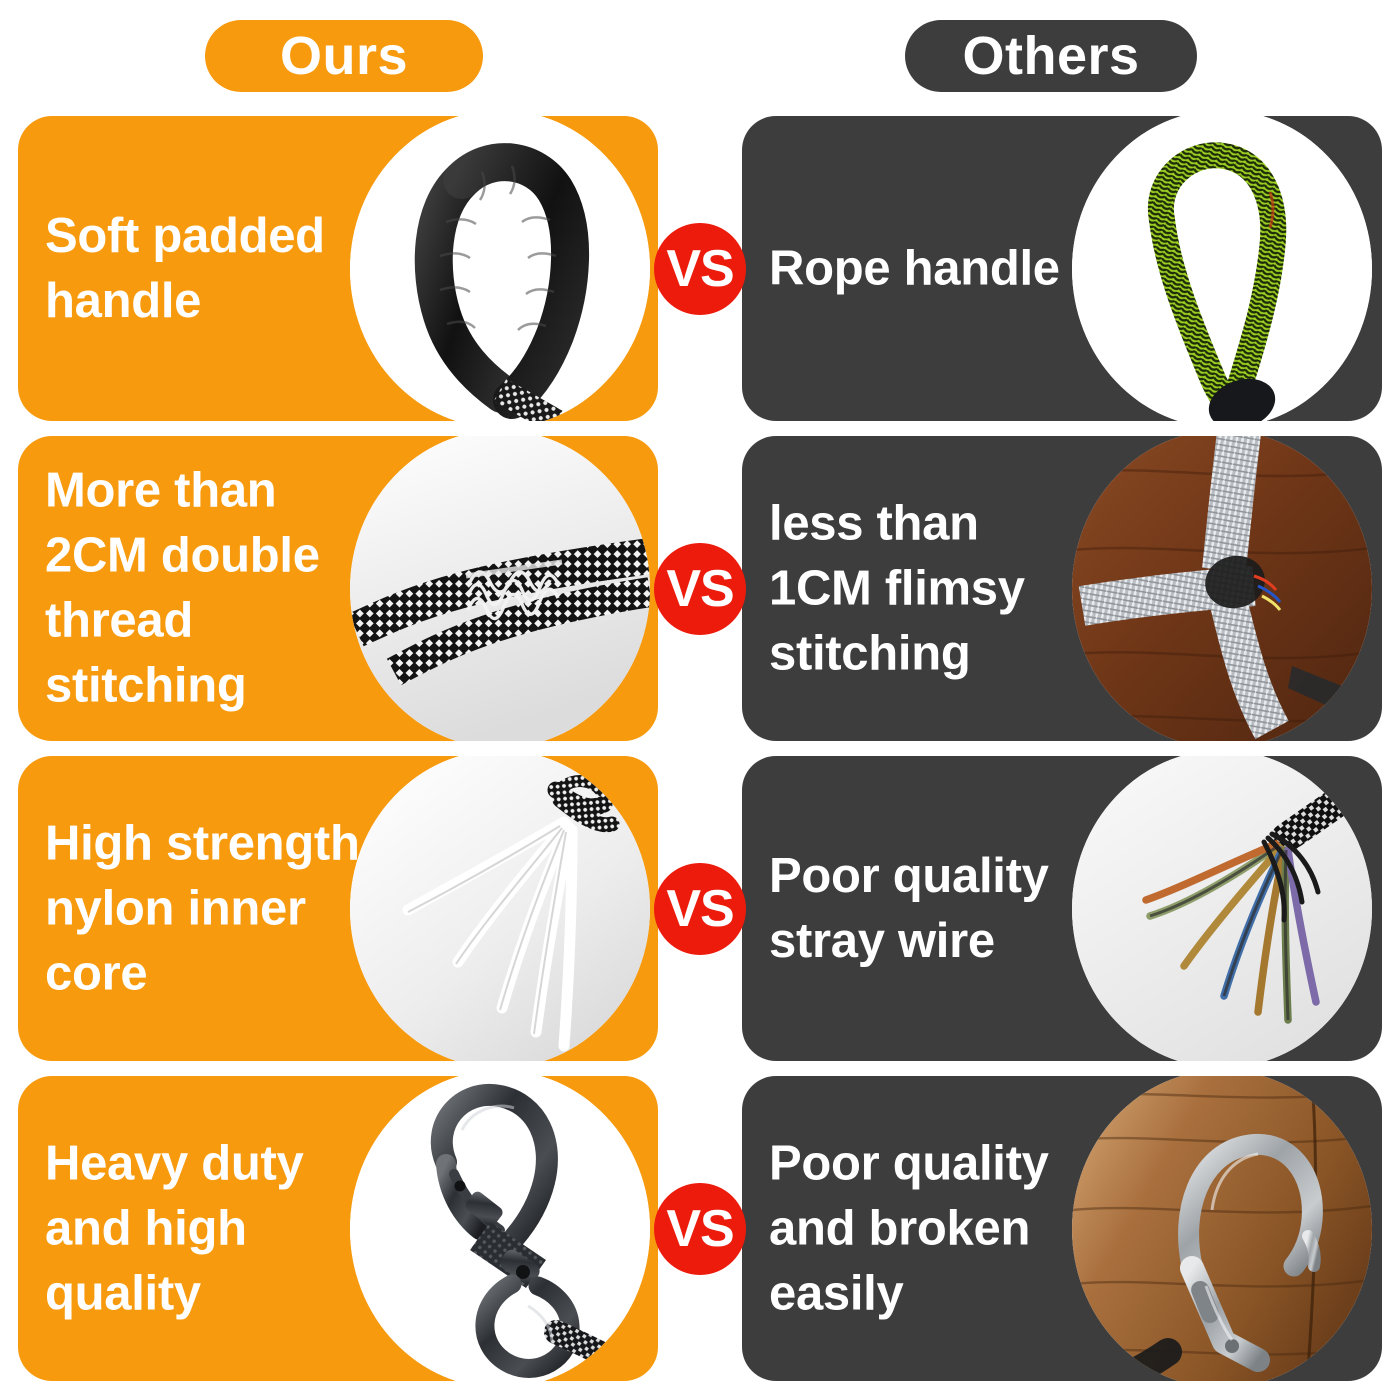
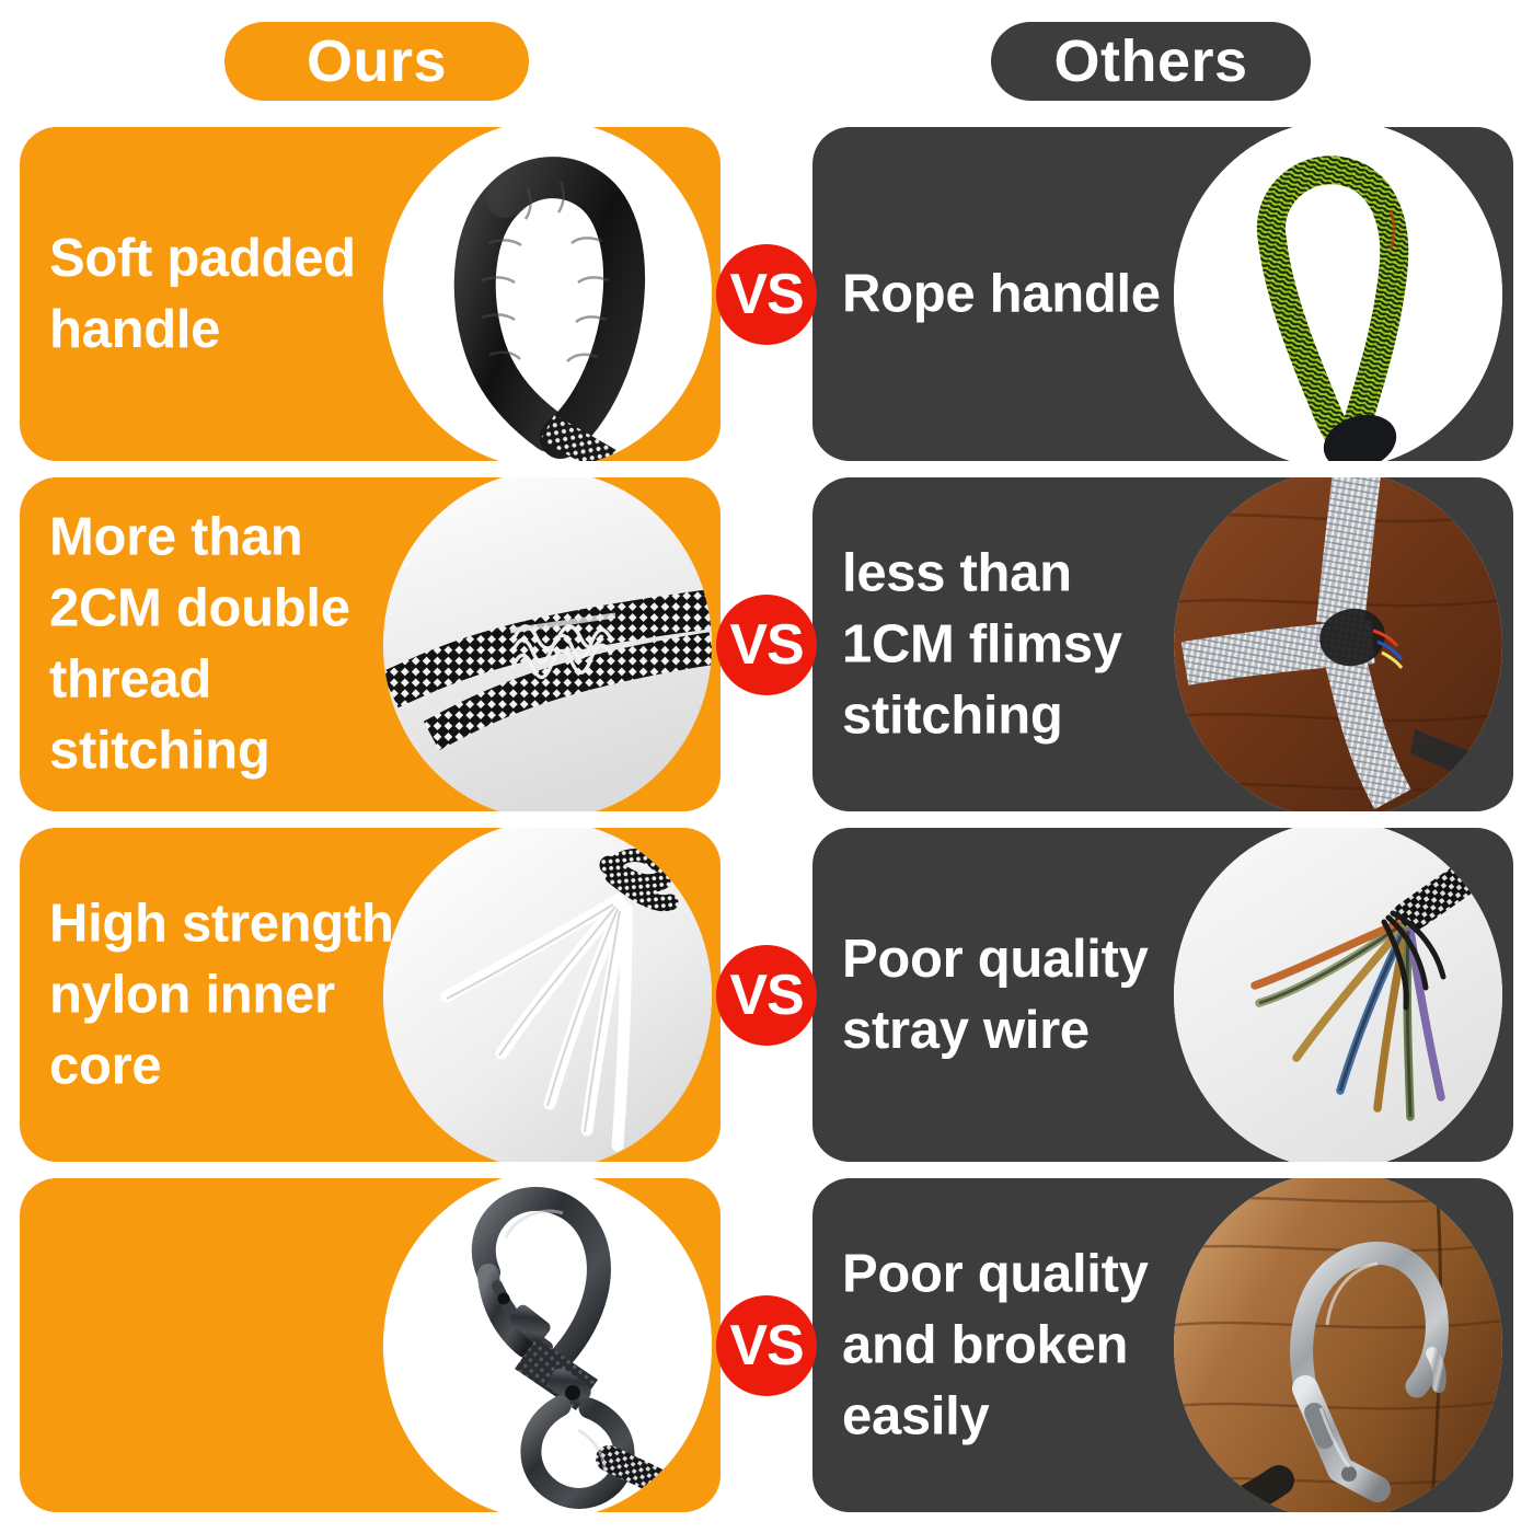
  Ours
  Others
  Soft padded
  handle
  VS
  Rope handle
  More than
  2CM double
  thread stitching
  VS
  less than
  1CM flimsy
  stitching
  High strength
  nylon inner
  core
  VS
  Poor quality
  stray wire
- Heavy duty
- and high
- quality
  VS
  Poor quality
  and broken
  easily
